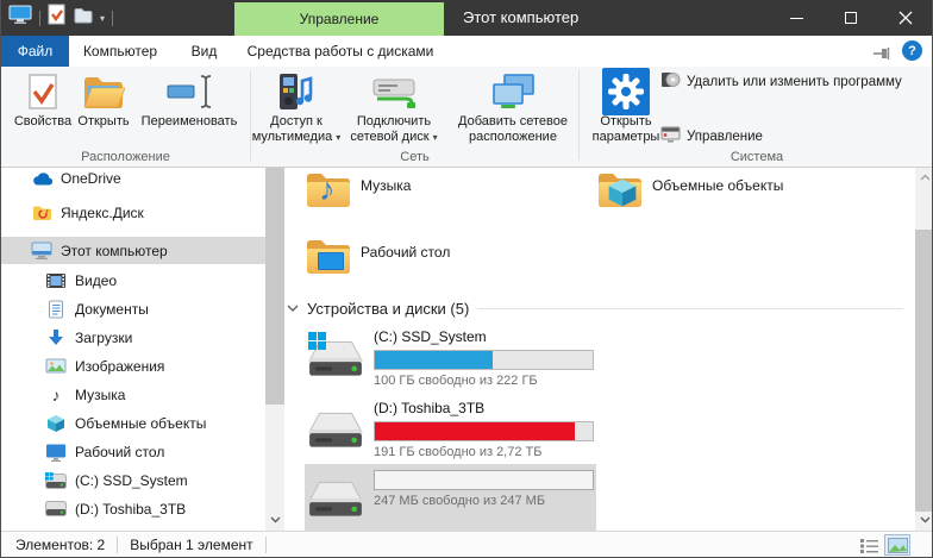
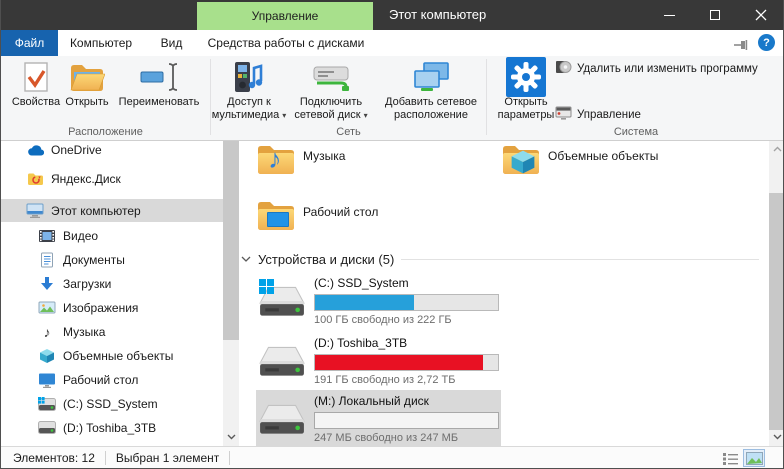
- ▾
  Управление
  Этот компьютер
  Файл
  Компьютер
  Вид
  Средства работы с дисками
  ?
  Свойства
  Открыть
  Переименовать
  Расположение
  Доступ к
  мультимедиа ▾
  Подключить
  сетевой диск ▾
  Добавить сетевое
  расположение
  Сеть
  Открыть
  параметры
  Удалить или изменить программу
  Управление
  Система
  OneDrive
  Яндекс.Диск
  Этот компьютер
  Видео
  Документы
  Загрузки
  Изображения
  ♪
  Музыка
  Объемные объекты
  Рабочий стол
  (C:) SSD_System
  (D:) Toshiba_3TB
  ♪
  Музыка
  Объемные объекты
  Рабочий стол
  Устройства и диски (5)
  (C:) SSD_System
  100 ГБ свободно из 222 ГБ
  (D:) Toshiba_3TB
  191 ГБ свободно из 2,72 ТБ
+ (M:) Локальный диск
  247 МБ свободно из 247 МБ
- Элементов: 2
+ Элементов: 12
  Выбран 1 элемент
